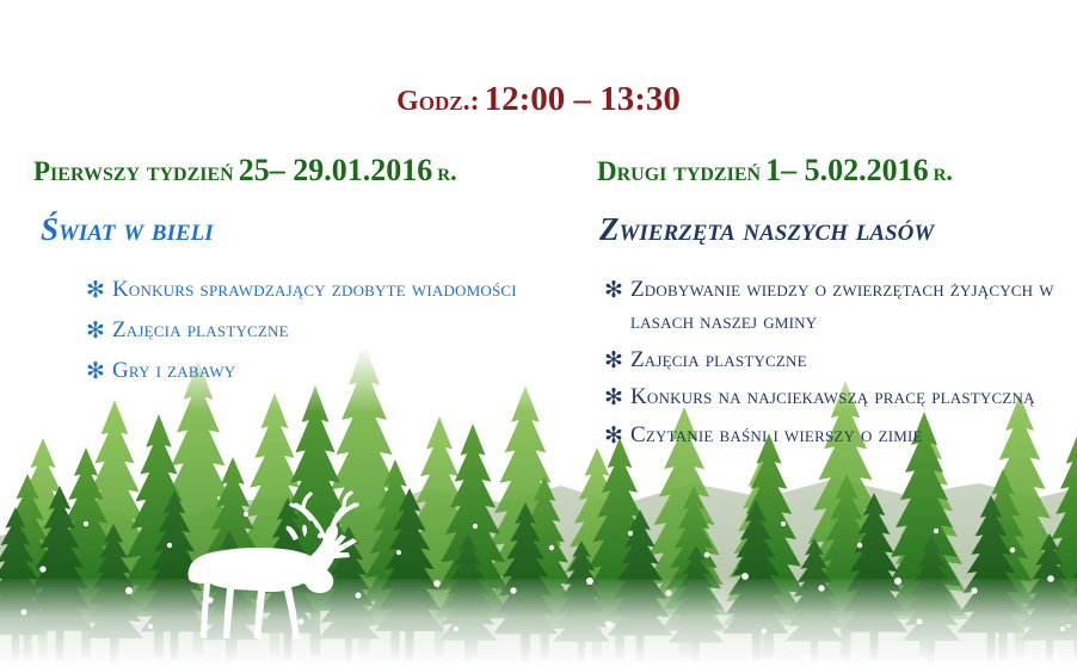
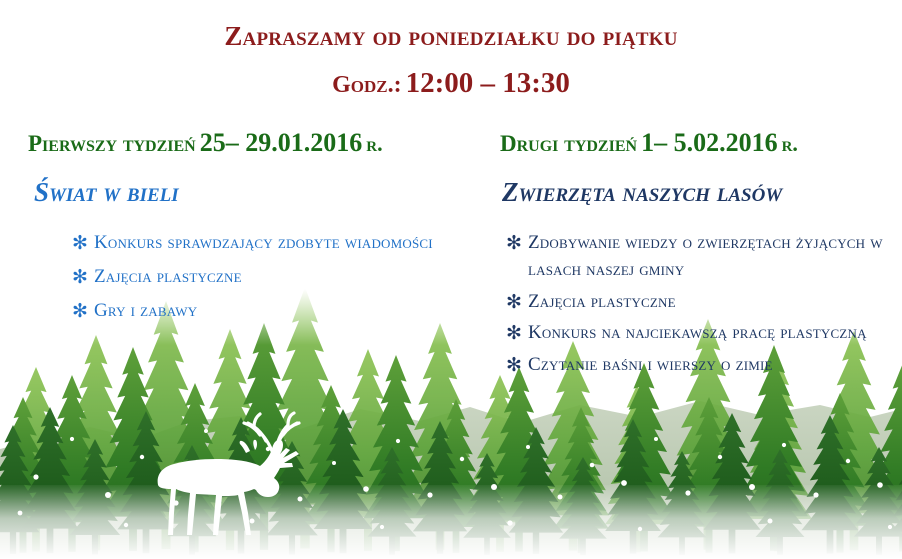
+ Zapraszamy od poniedziałku do piątku
  Godz.: 12:00 – 13:30
  Pierwszy tydzień 25– 29.01.2016 r.
  Świat w bieli
  ✻
  Konkurs sprawdzający zdobyte wiadomości
  ✻
  Zajęcia plastyczne
  ✻
  Gry i zabawy
  Drugi tydzień 1– 5.02.2016 r.
  Zwierzęta naszych lasów
  ✻
  Zdobywanie wiedzy o zwierzętach żyjących w lasach naszej gminy
  ✻
  Zajęcia plastyczne
  ✻
  Konkurs na najciekawszą pracę plastyczną
  ✻
  Czytanie baśni i wierszy o zimie
